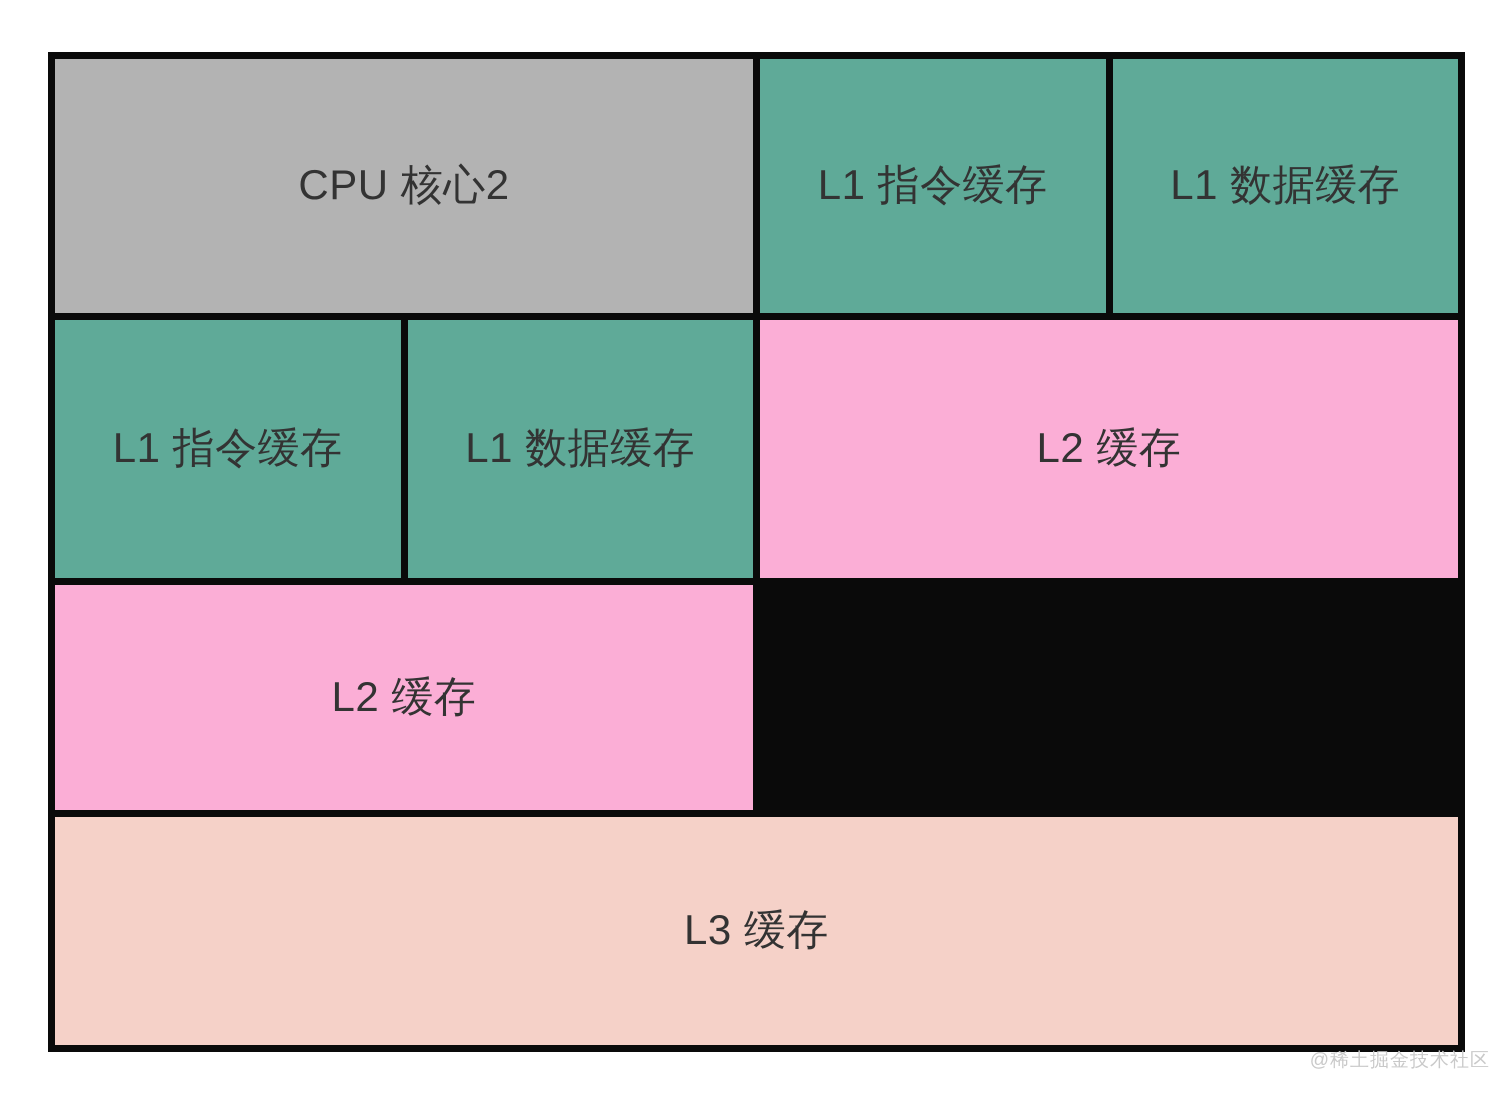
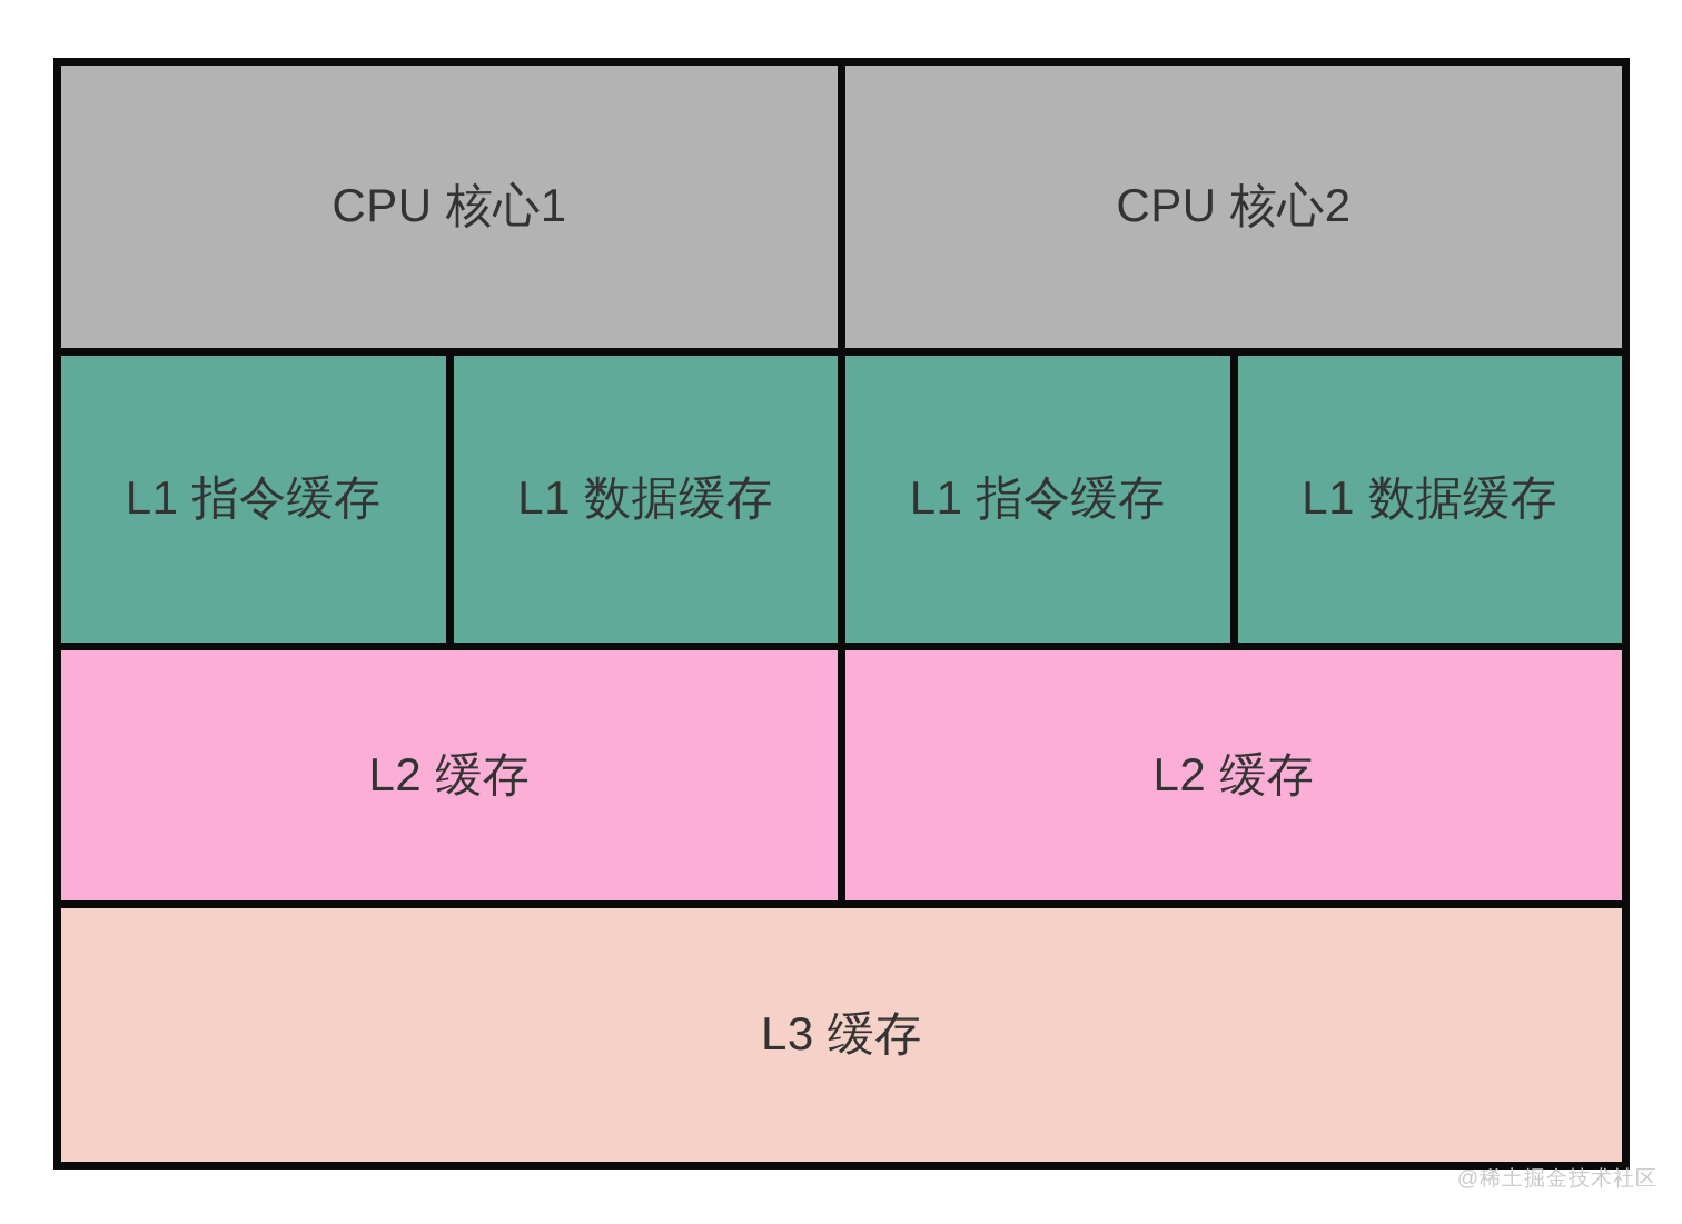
+ CPU 核心1
  CPU 核心2
  L1 指令缓存
  L1 数据缓存
  L1 指令缓存
  L1 数据缓存
  L2 缓存
  L2 缓存
  L3 缓存
  @稀土掘金技术社区
